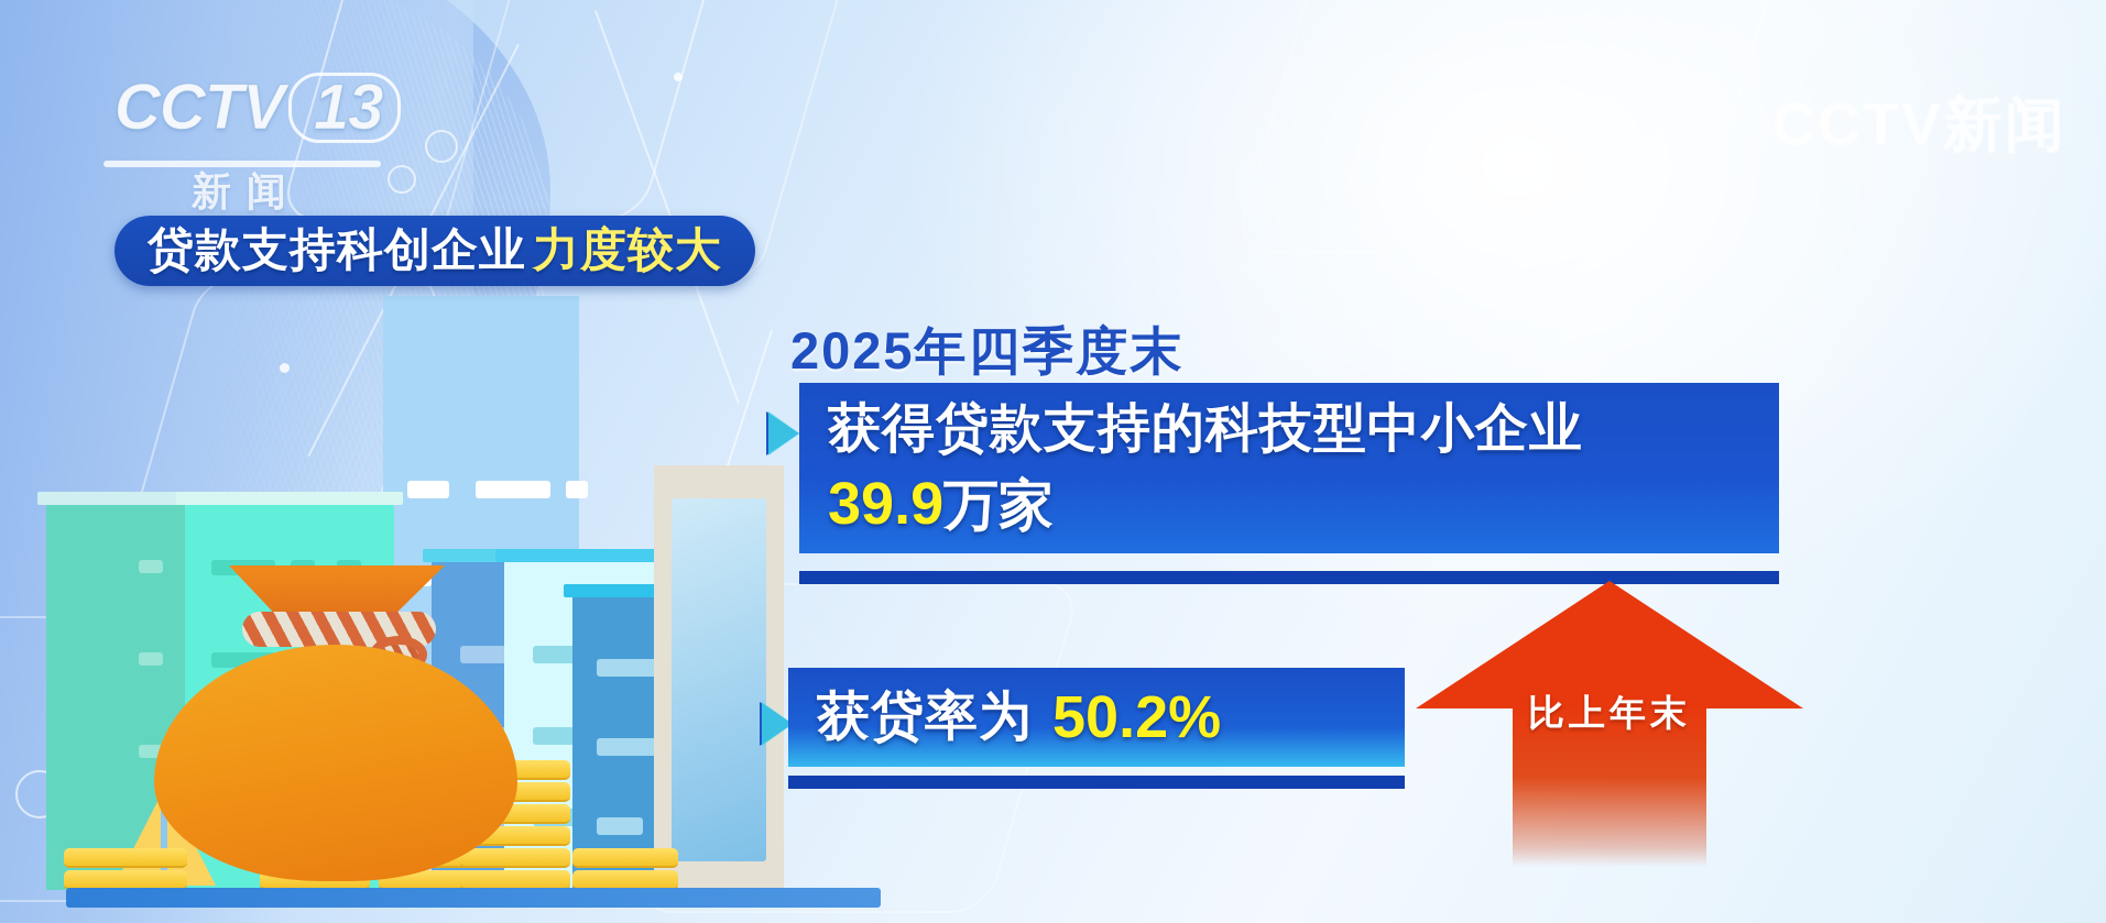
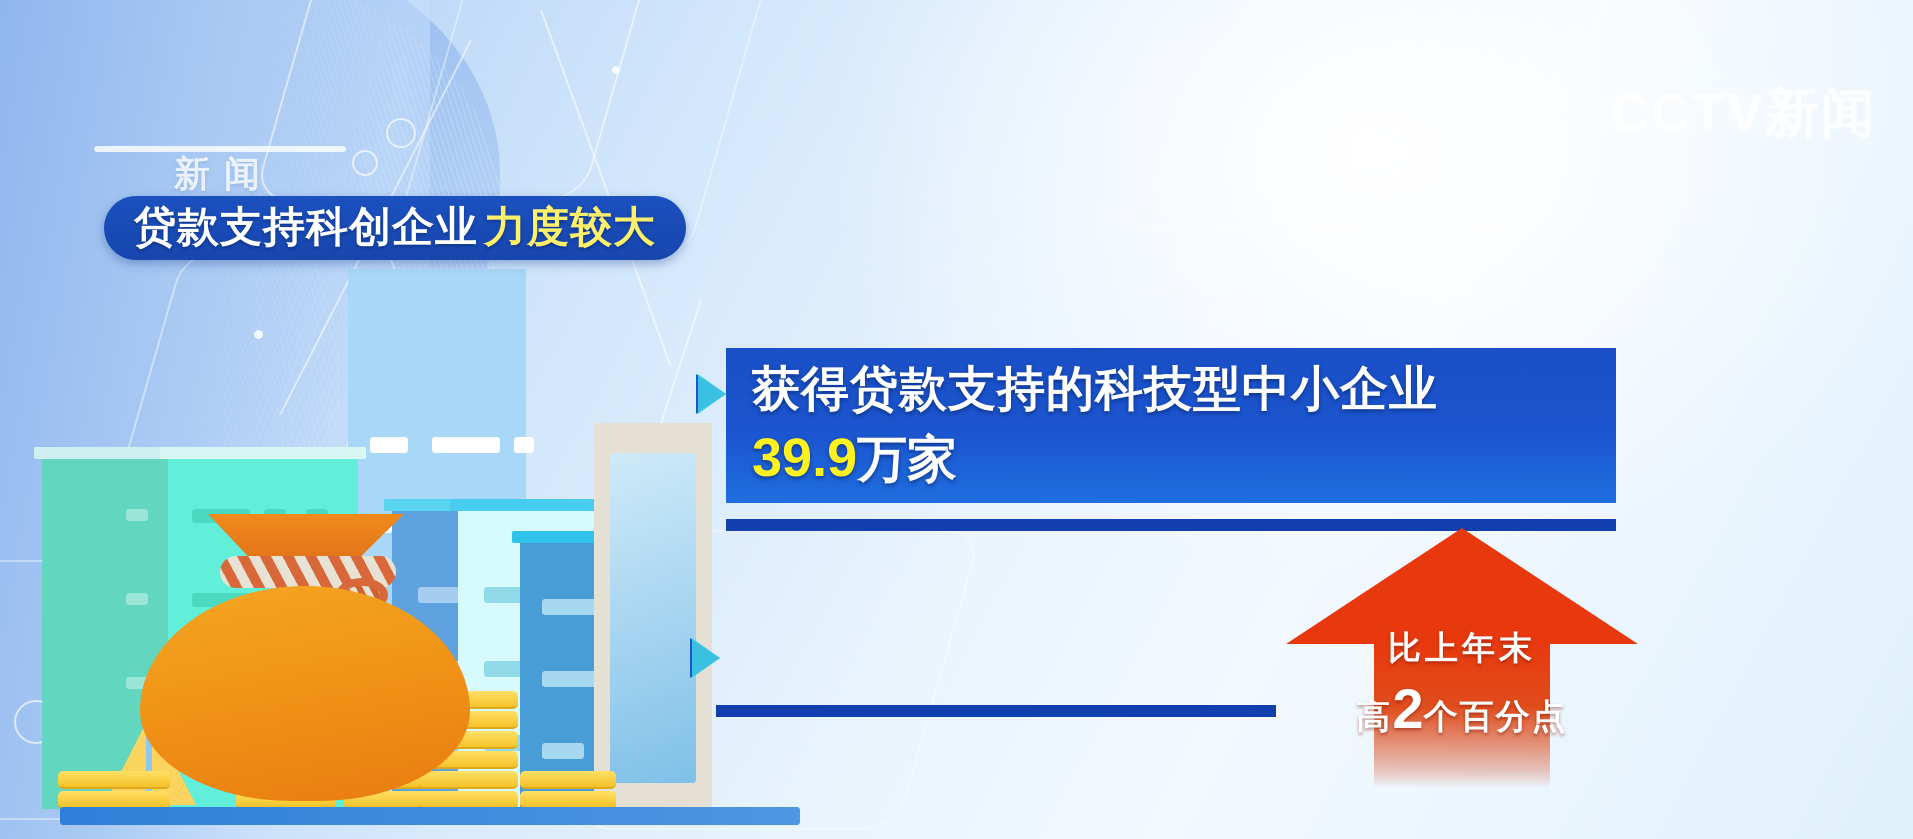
- CCTV 13
  新闻
  贷款支持科创企业
  力度较大
- 2025年四季度末
  获得贷款支持的科技型中小企业
  39.9万家
- 获贷率为
- 50.2%
  比上年末
+ 高2个百分点
